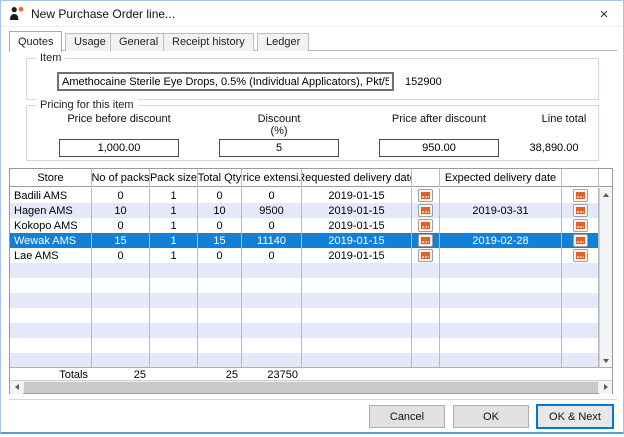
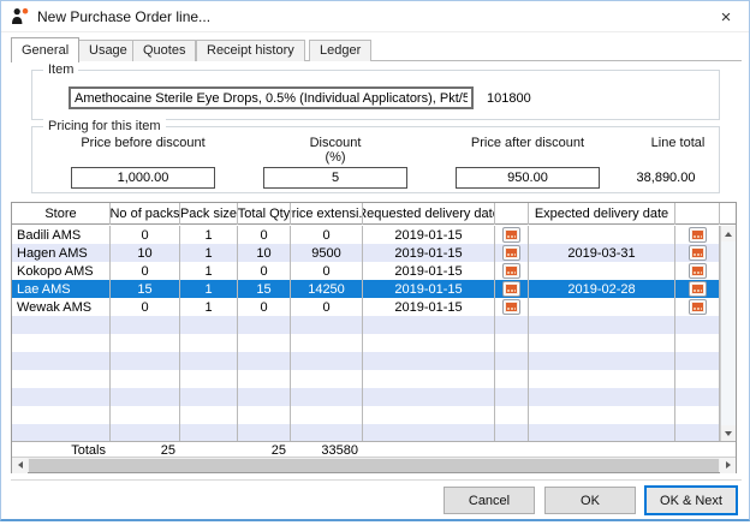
  New Purchase Order line...
  ×
- Quotes
+ General
  Usage
- General
+ Quotes
  Receipt history
  Ledger
  Item
  Amethocaine Sterile Eye Drops, 0.5% (Individual Applicators), Pkt/5
- 152900
+ 101800
  Pricing for this item
  Price before discount
  Discount
  (%)
  Price after discount
  Line total
  1,000.00
  5
  950.00
  38,890.00
  Store
  No of packs
  Pack size
  Total Qty
  rice extensi.
  Requested delivery dat
  Expected delivery date
  Badili AMS
  0
  1
  0
  0
  2019-01-15
  Hagen AMS
  10
  1
  10
  9500
  2019-01-15
  2019-03-31
  Kokopo AMS
  0
  1
  0
  0
  2019-01-15
- Wewak AMS
+ Lae AMS
  15
  1
  15
- 11140
+ 14250
  2019-01-15
  2019-02-28
- Lae AMS
+ Wewak AMS
  0
  1
  0
  0
  2019-01-15
  Totals
  25
  25
- 23750
+ 33580
  Cancel
  OK
  OK & Next
